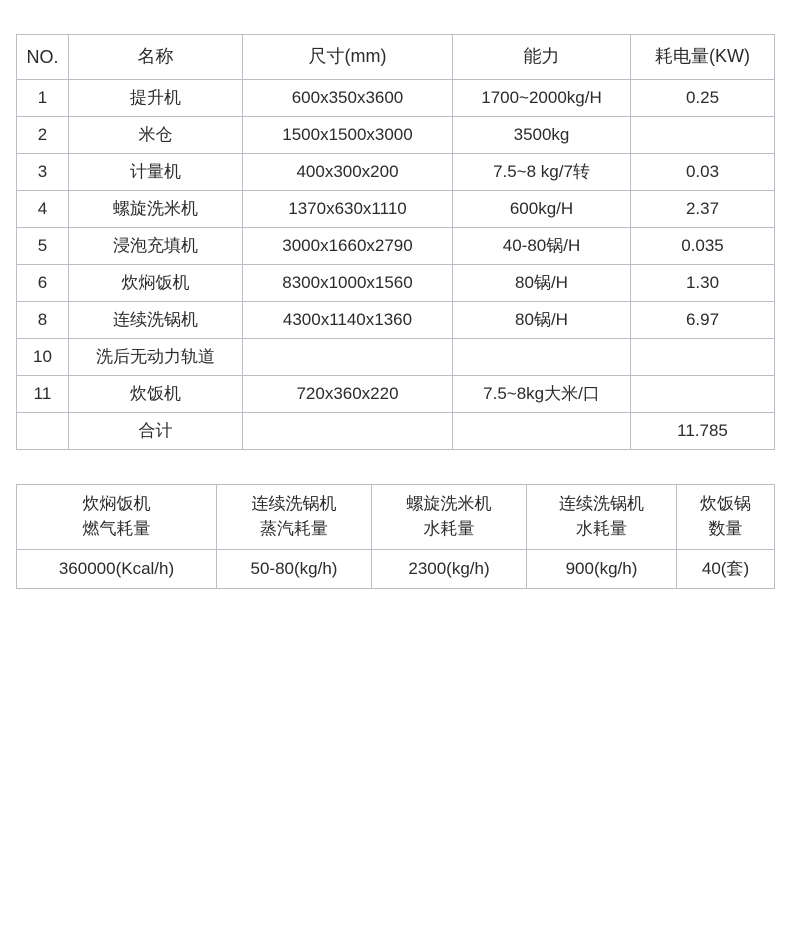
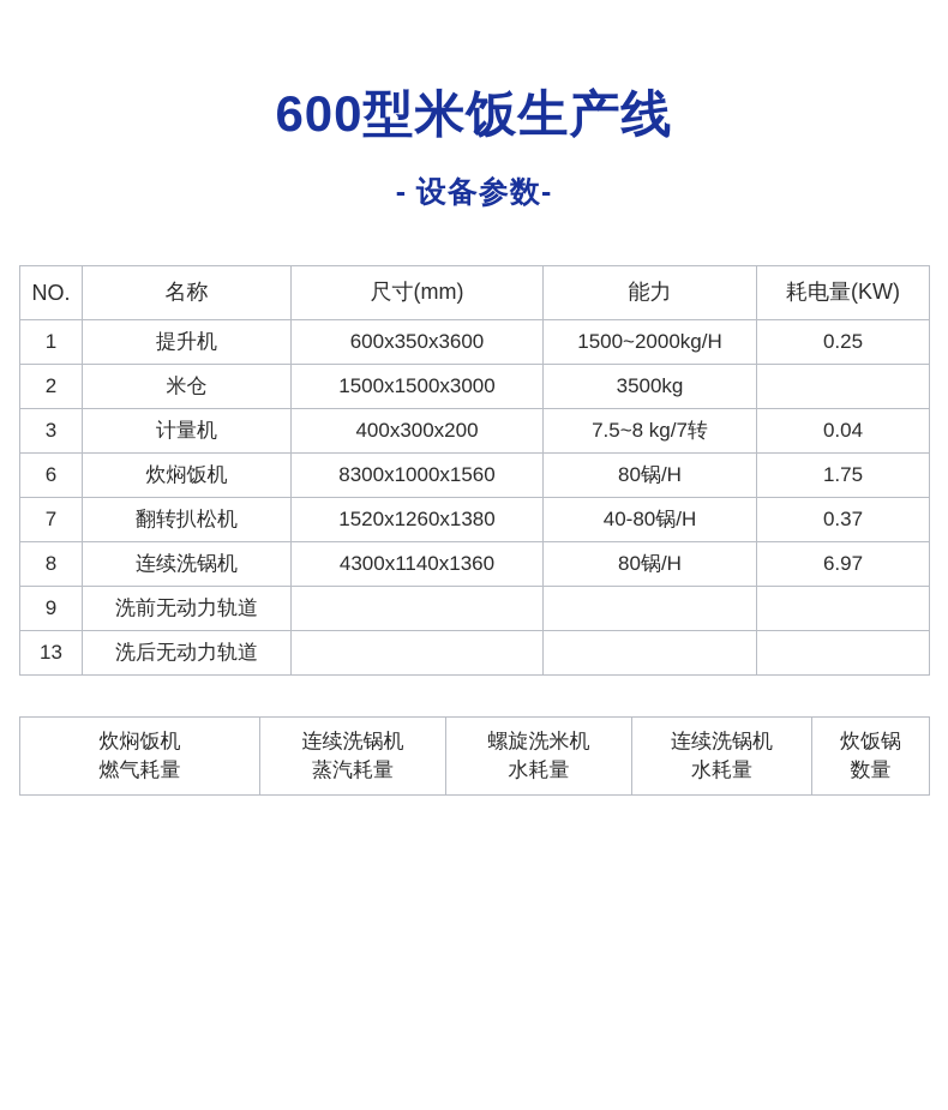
+ 600型米饭生产线
+ - 设备参数-
  NO.	名称	尺寸(mm)	能力	耗电量(KW)
- 1	提升机	600x350x3600	1700~2000kg/H	0.25
+ 1	提升机	600x350x3600	1500~2000kg/H	0.25
  2	米仓	1500x1500x3000	3500kg
- 3	计量机	400x300x200	7.5~8 kg/7转	0.03
+ 3	计量机	400x300x200	7.5~8 kg/7转	0.04
- 4	螺旋洗米机	1370x630x1110	600kg/H	2.37
- 5	浸泡充填机	3000x1660x2790	40-80锅/H	0.035
- 6	炊焖饭机	8300x1000x1560	80锅/H	1.30
+ 6	炊焖饭机	8300x1000x1560	80锅/H	1.75
+ 7	翻转扒松机	1520x1260x1380	40-80锅/H	0.37
  8	连续洗锅机	4300x1140x1360	80锅/H	6.97
+ 9	洗前无动力轨道
- 10	洗后无动力轨道
+ 13	洗后无动力轨道
- 11	炊饭机	720x360x220	7.5~8kg大米/口
- 	合计			11.785
  炊焖饭机燃气耗量	连续洗锅机蒸汽耗量	螺旋洗米机水耗量	连续洗锅机水耗量	炊饭锅数量
- 360000(Kcal/h)	50-80(kg/h)	2300(kg/h)	900(kg/h)	40(套)
